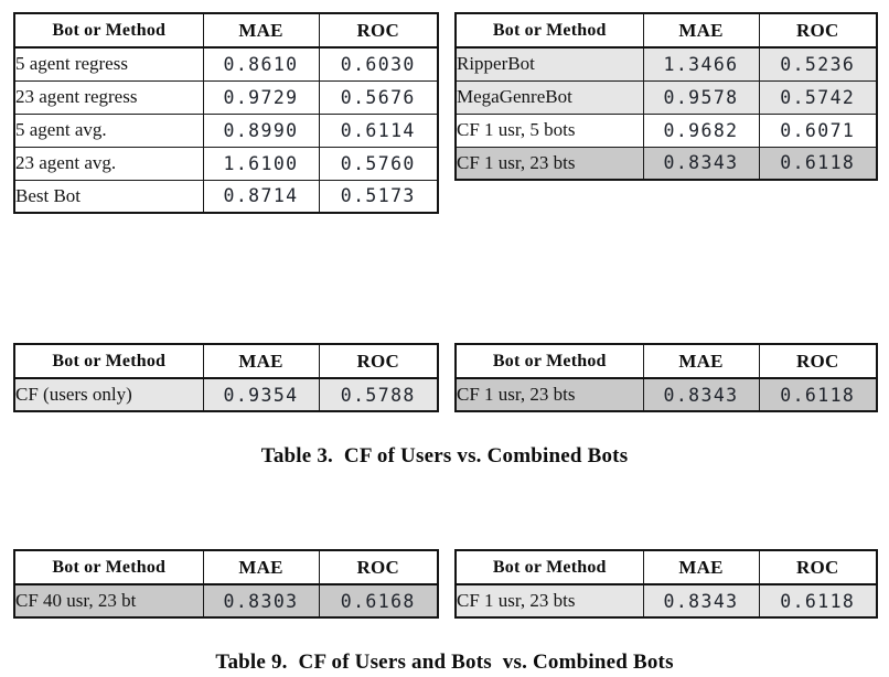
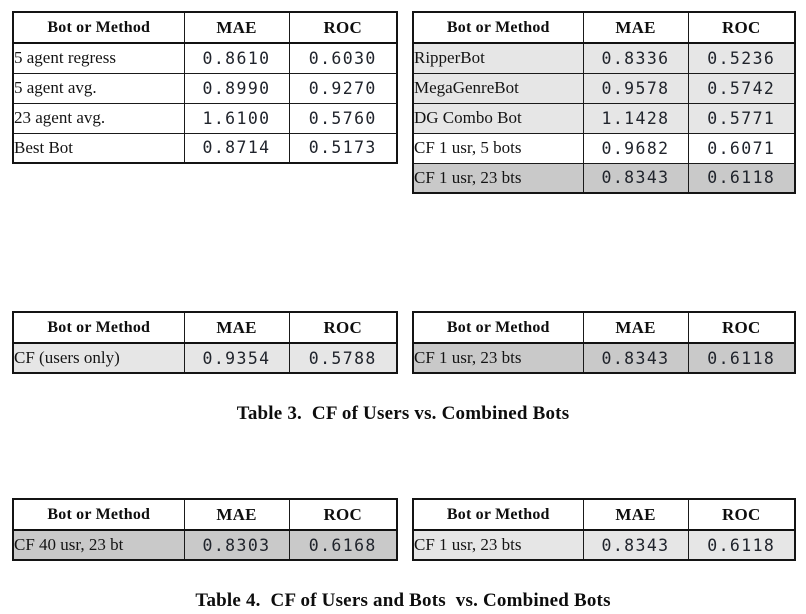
  Bot or Method	MAE	ROC
  5 agent regress	0.8610	0.6030
- 23 agent regress	0.9729	0.5676
- 5 agent avg.	0.8990	0.6114
+ 5 agent avg.	0.8990	0.9270
  23 agent avg.	1.6100	0.5760
  Best Bot	0.8714	0.5173
  Bot or Method	MAE	ROC
- RipperBot	1.3466	0.5236
+ RipperBot	0.8336	0.5236
  MegaGenreBot	0.9578	0.5742
+ DG Combo Bot	1.1428	0.5771
  CF 1 usr, 5 bots	0.9682	0.6071
  CF 1 usr, 23 bts	0.8343	0.6118
  Bot or Method	MAE	ROC
  CF (users only)	0.9354	0.5788
  Bot or Method	MAE	ROC
  CF 1 usr, 23 bts	0.8343	0.6118
  Table 3. CF of Users vs. Combined Bots
  Bot or Method	MAE	ROC
  CF 40 usr, 23 bt	0.8303	0.6168
  Bot or Method	MAE	ROC
  CF 1 usr, 23 bts	0.8343	0.6118
- Table 9. CF of Users and Bots vs. Combined Bots
+ Table 4. CF of Users and Bots vs. Combined Bots
